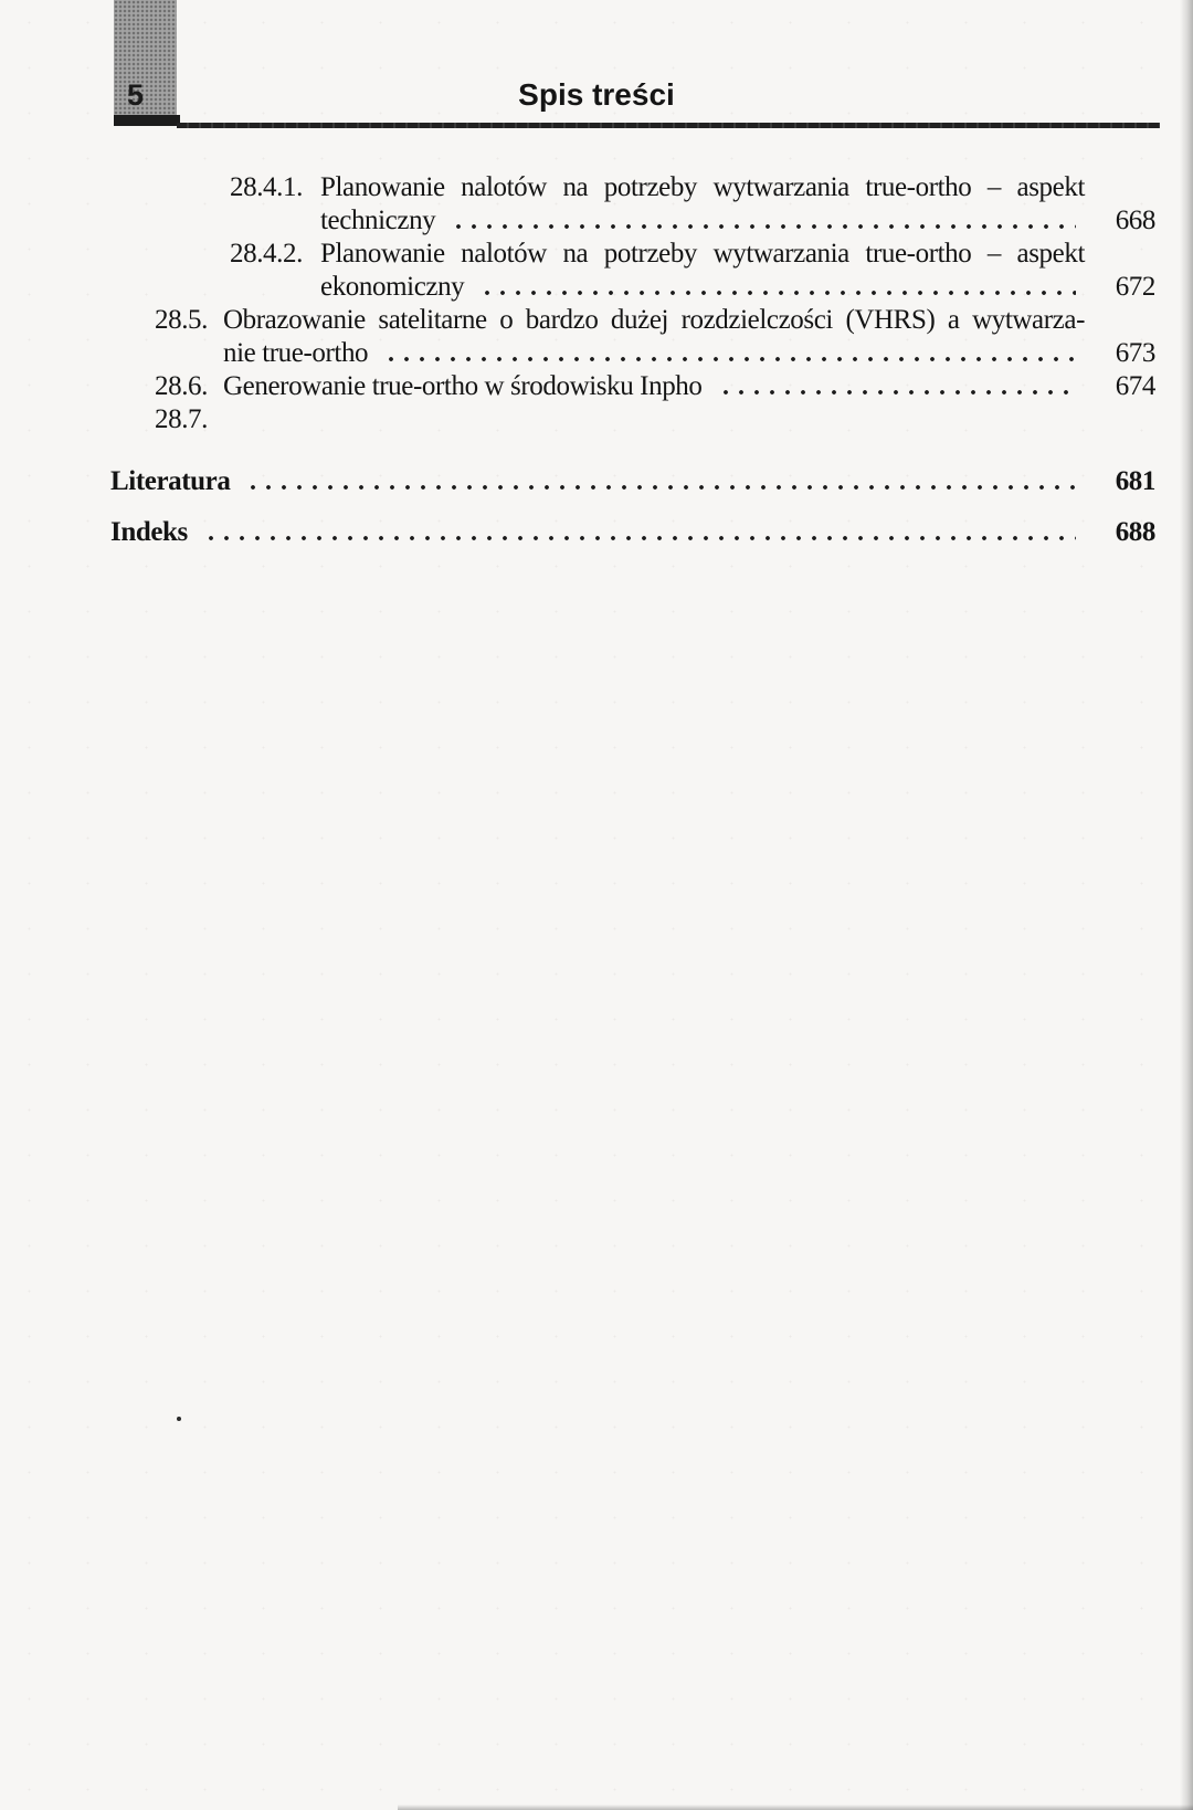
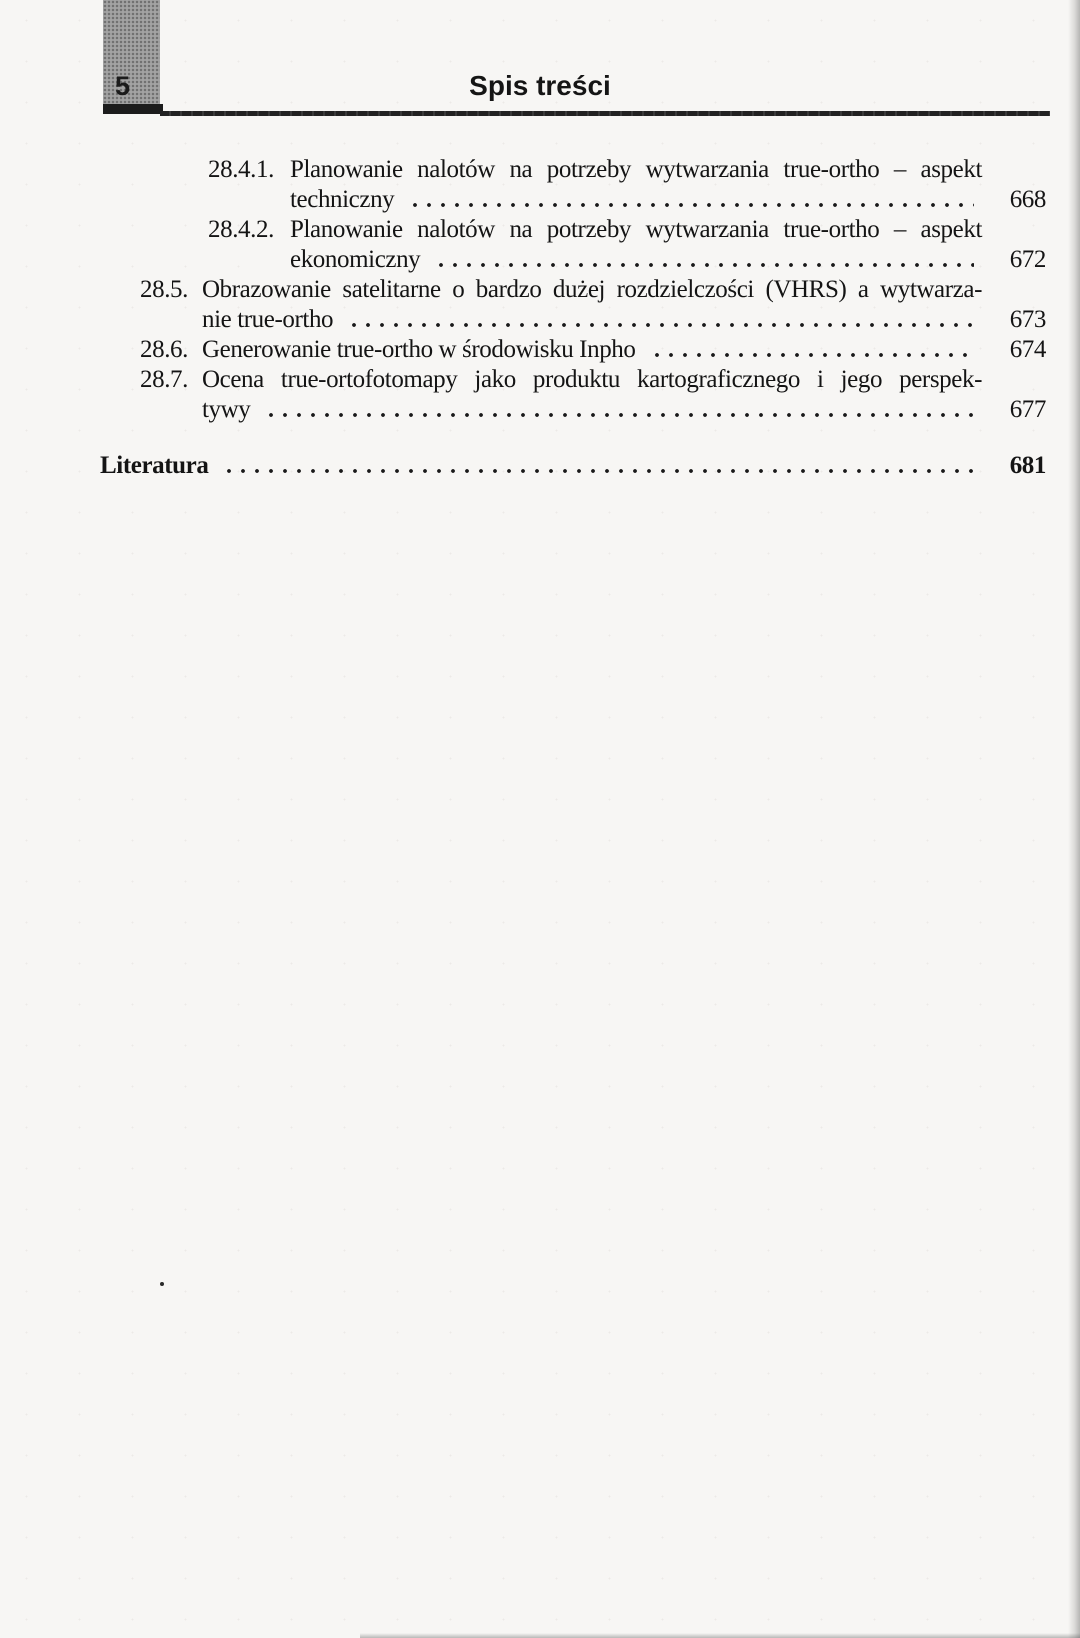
  5
  Spis treści
  28.4.1.
  Planowanie nalotów na potrzeby wytwarzania true-ortho – aspekt
  techniczny
  668
  28.4.2.
  Planowanie nalotów na potrzeby wytwarzania true-ortho – aspekt
  ekonomiczny
  672
  28.5.
  Obrazowanie satelitarne o bardzo dużej rozdzielczości (VHRS) a wytwarza-
  nie true-ortho
  673
  28.6.
  Generowanie true-ortho w środowisku Inpho
  674
  28.7.
+ Ocena true-ortofotomapy jako produktu kartograficznego i jego perspek-
+ tywy
+ 677
  Literatura
  681
- Indeks
- 688
